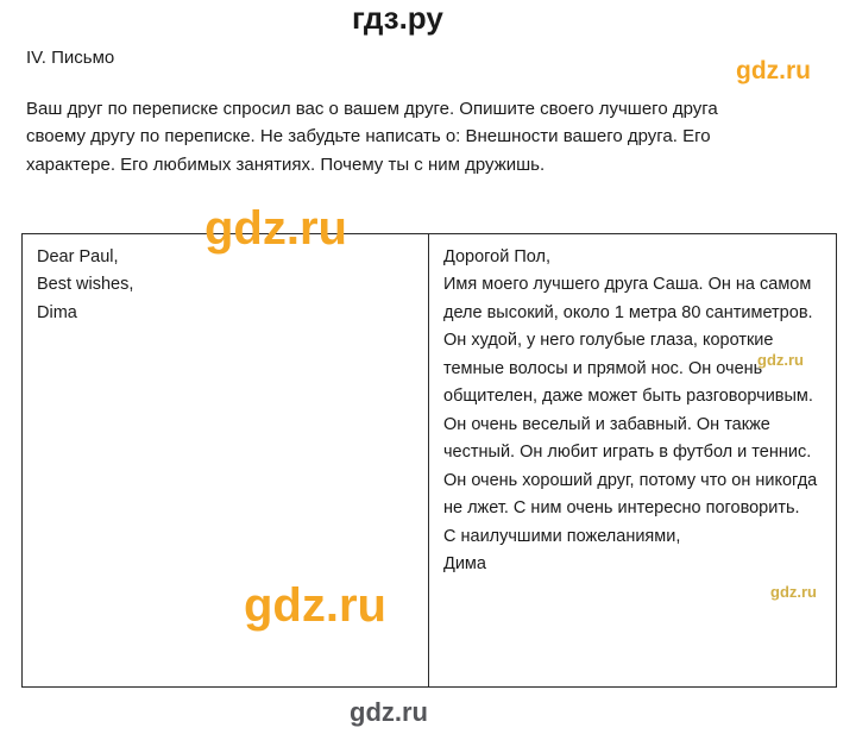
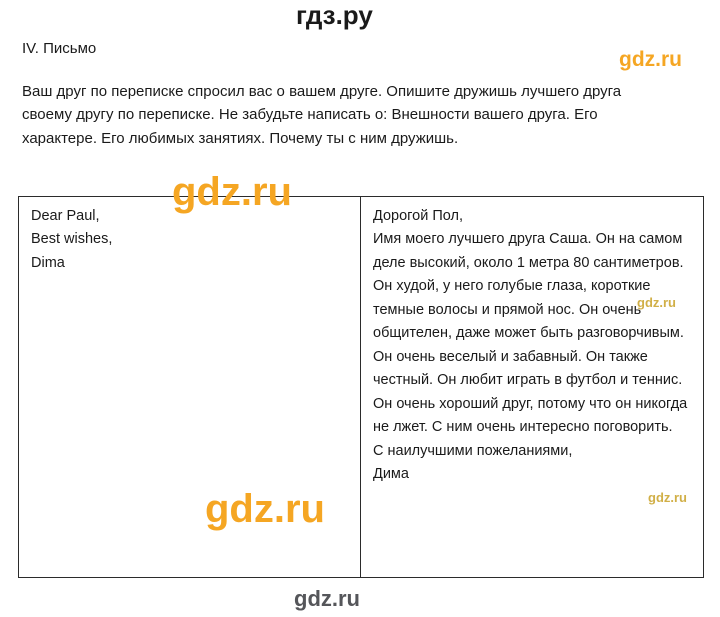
  гдз.ру
  IV. Письмо
- Ваш друг по переписке спросил вас о вашем друге. Опишите своего лучшего друга своему другу по переписке. Не забудьте написать о: Внешности вашего друга. Его характере. Его любимых занятиях. Почему ты с ним дружишь.
+ Ваш друг по переписке спросил вас о вашем друге. Опишите дружишь лучшего друга своему другу по переписке. Не забудьте написать о: Внешности вашего друга. Его характере. Его любимых занятиях. Почему ты с ним дружишь.
  Dear Paul,
  Best wishes,
  Dima
  Дорогой Пол,
  Имя моего лучшего друга Саша. Он на самом деле высокий, около 1 метра 80 сантиметров. Он худой, у него голубые глаза, короткие темные волосы и прямой нос. Он очень общителен, даже может быть разговорчивым. Он очень веселый и забавный. Он также честный. Он любит играть в футбол и теннис. Он очень хороший друг, потому что он никогда не лжет. С ним очень интересно поговорить.
  С наилучшими пожеланиями,
  Дима
  gdz.ru
  gdz.ru
  gdz.ru
  gdz.ru
  gdz.ru
  gdz.ru
